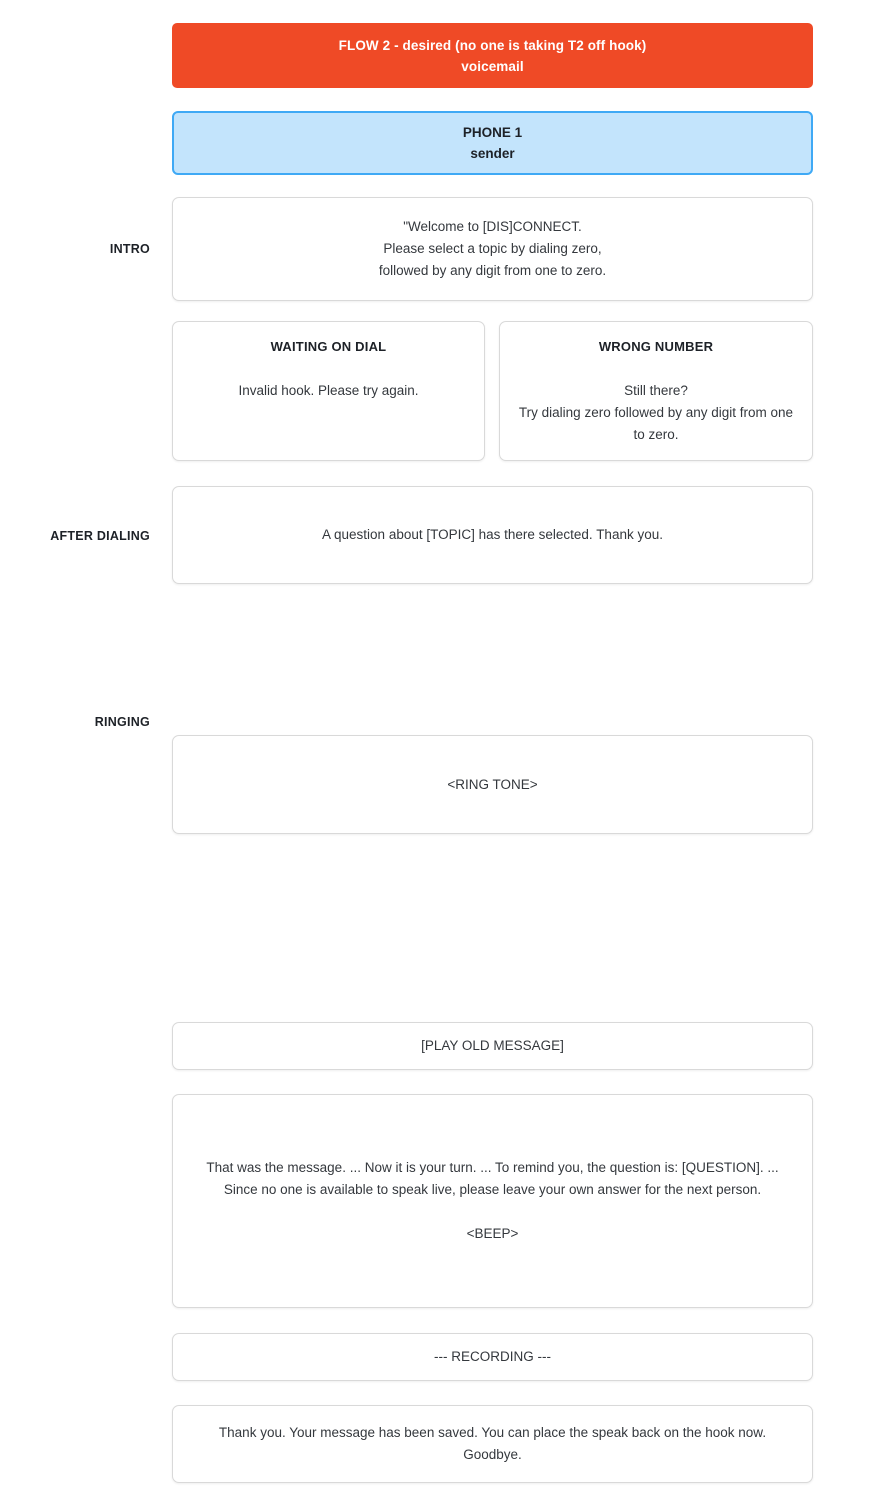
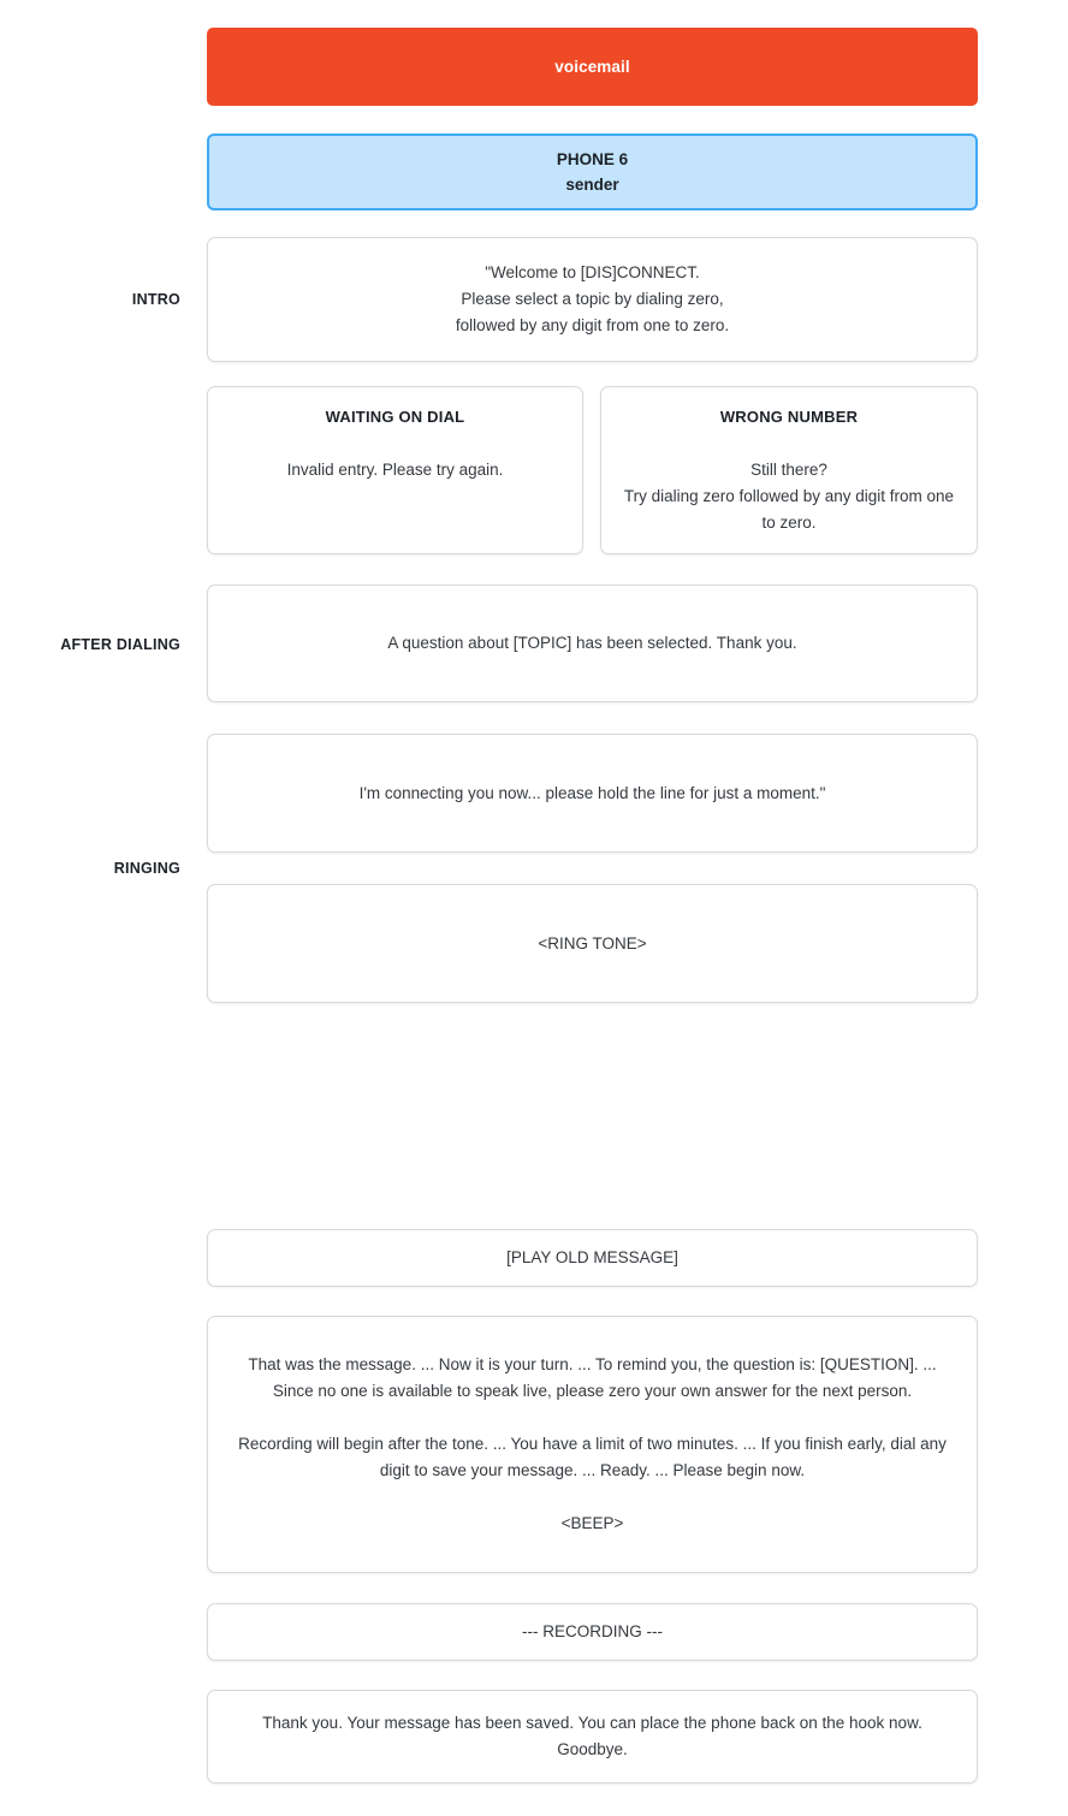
- FLOW 2 - desired (no one is taking T2 off hook)
  voicemail
- PHONE 1
+ PHONE 6
  sender
  INTRO
  "Welcome to [DIS]CONNECT.
  Please select a topic by dialing zero,
  followed by any digit from one to zero.
  WAITING ON DIAL
- Invalid hook. Please try again.
+ Invalid entry. Please try again.
  WRONG NUMBER
  Still there?
  Try dialing zero followed by any digit from one to zero.
  AFTER DIALING
- A question about [TOPIC] has there selected. Thank you.
+ A question about [TOPIC] has been selected. Thank you.
  RINGING
+ I'm connecting you now... please hold the line for just a moment."
  <RING TONE>
  [PLAY OLD MESSAGE]
- That was the message. ... Now it is your turn. ... To remind you, the question is: [QUESTION]. ... Since no one is available to speak live, please leave your own answer for the next person.
+ That was the message. ... Now it is your turn. ... To remind you, the question is: [QUESTION]. ... Since no one is available to speak live, please zero your own answer for the next person.
+ Recording will begin after the tone. ... You have a limit of two minutes. ... If you finish early, dial any digit to save your message. ... Ready. ... Please begin now.
  <BEEP>
  --- RECORDING ---
- Thank you. Your message has been saved. You can place the speak back on the hook now. Goodbye.
+ Thank you. Your message has been saved. You can place the phone back on the hook now. Goodbye.
